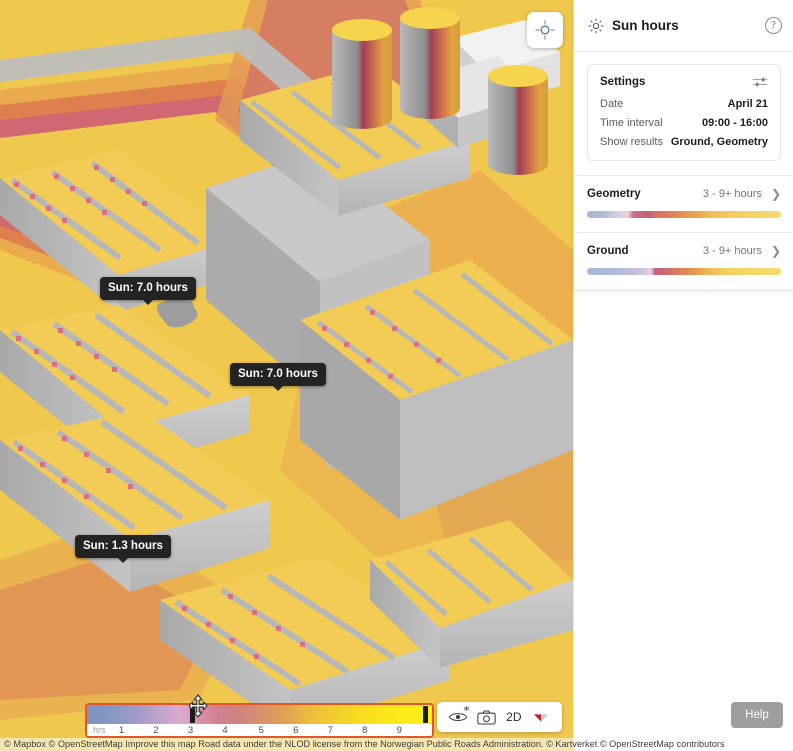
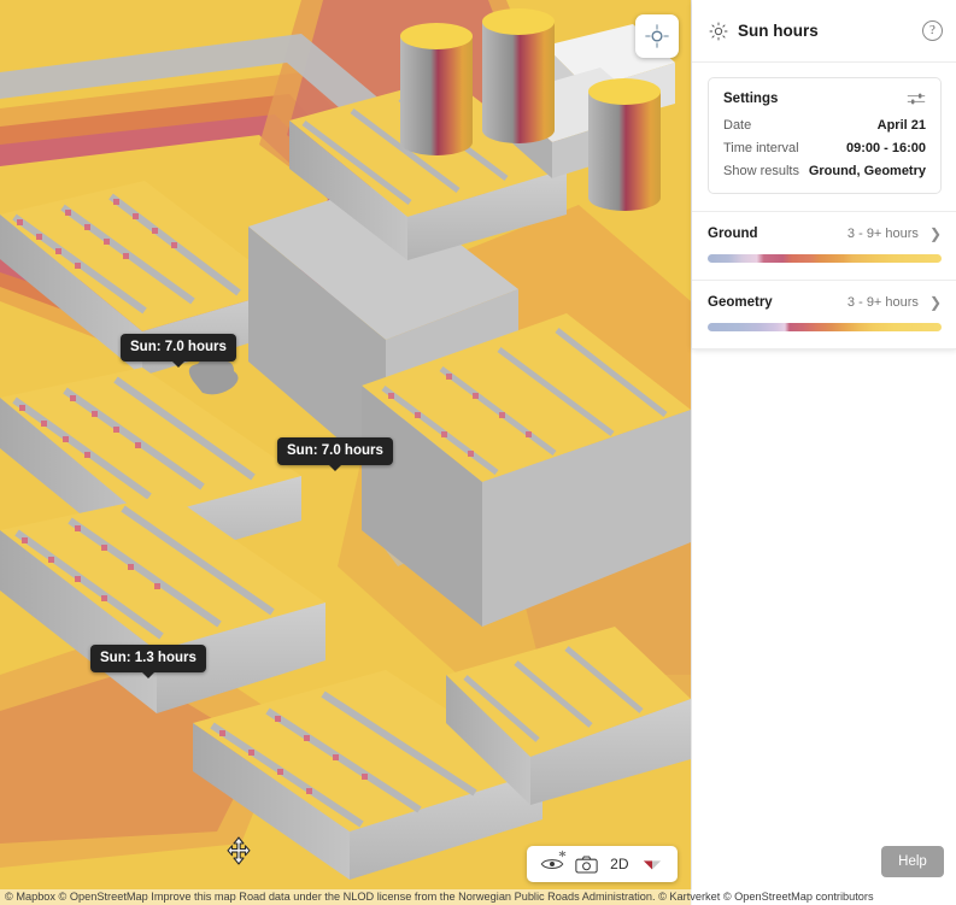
  Sun: 7.0 hours
  Sun: 7.0 hours
  Sun: 1.3 hours
  Sun hours
  ?
  Settings
  Date
  April 21
  Time interval
  09:00 - 16:00
  Show results
  Ground, Geometry
- Geometry
+ Ground
  3 - 9+ hours
  ❯
- Ground
+ Geometry
  3 - 9+ hours
  ❯
- hrs
- 1
- 2
- 3
- 4
- 5
- 6
- 7
- 8
- 9
  2D
  Help
  © Mapbox © OpenStreetMap Improve this map Road data under the NLOD license from the Norwegian Public Roads Administration. © Kartverket © OpenStreetMap contributors
